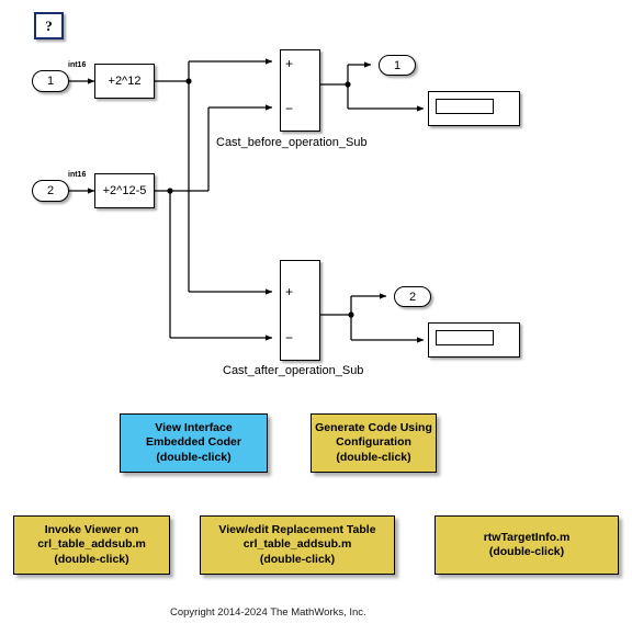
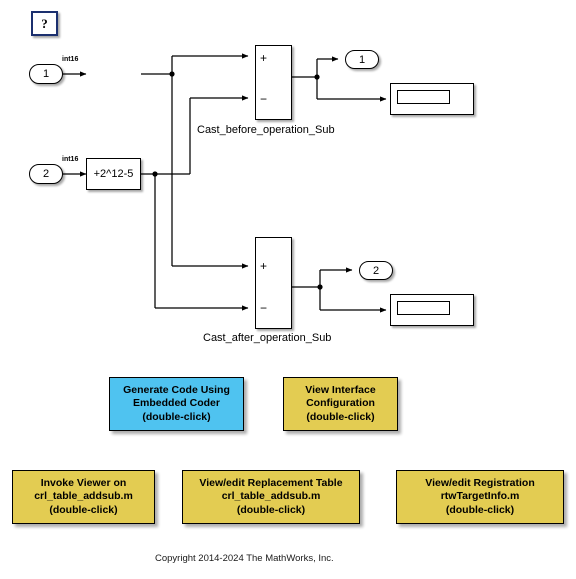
  ?
  1
- +2^12
  2
  +2^12-5
  +
  −
  Cast_before_operation_Sub
  1
  +
  −
  Cast_after_operation_Sub
  2
- View Interface
+ Generate Code Using
  Embedded Coder
  (double-click)
- Generate Code Using
+ View Interface
  Configuration
  (double-click)
  Invoke Viewer on
  crl_table_addsub.m
  (double-click)
  View/edit Replacement Table
  crl_table_addsub.m
  (double-click)
+ View/edit Registration
  rtwTargetInfo.m
  (double-click)
  Copyright 2014-2024 The MathWorks, Inc.
